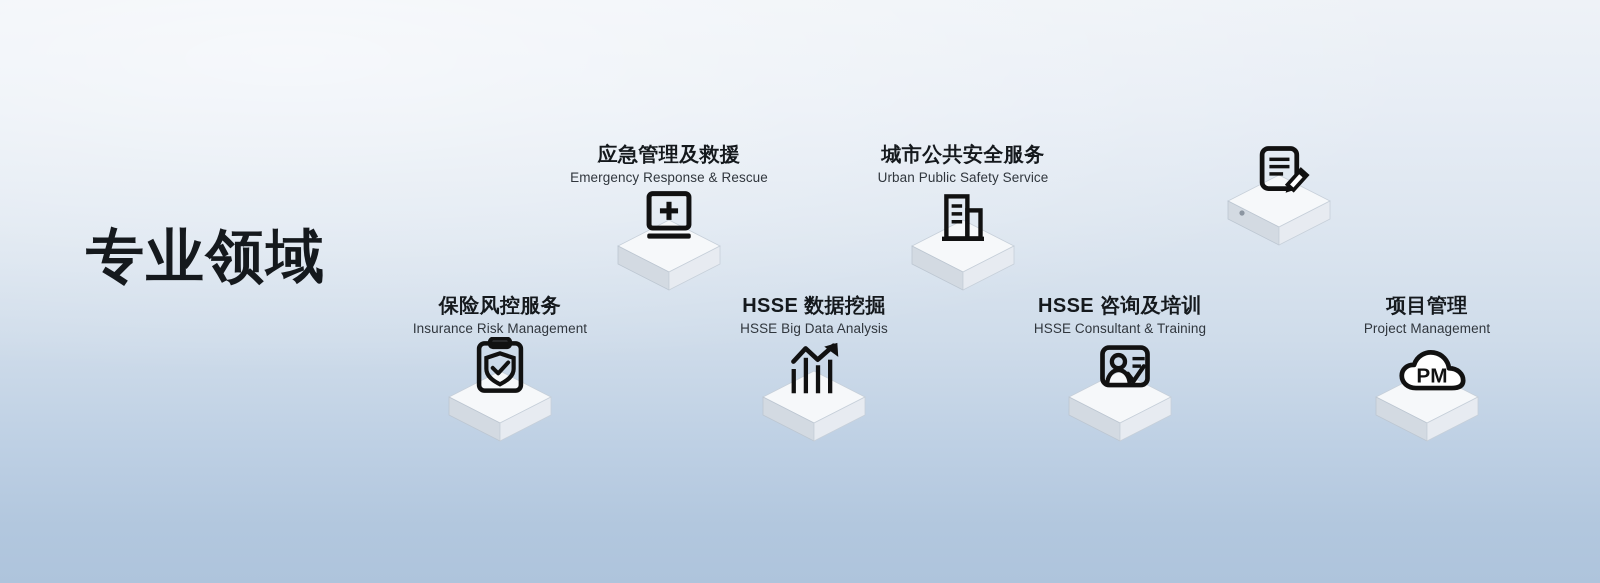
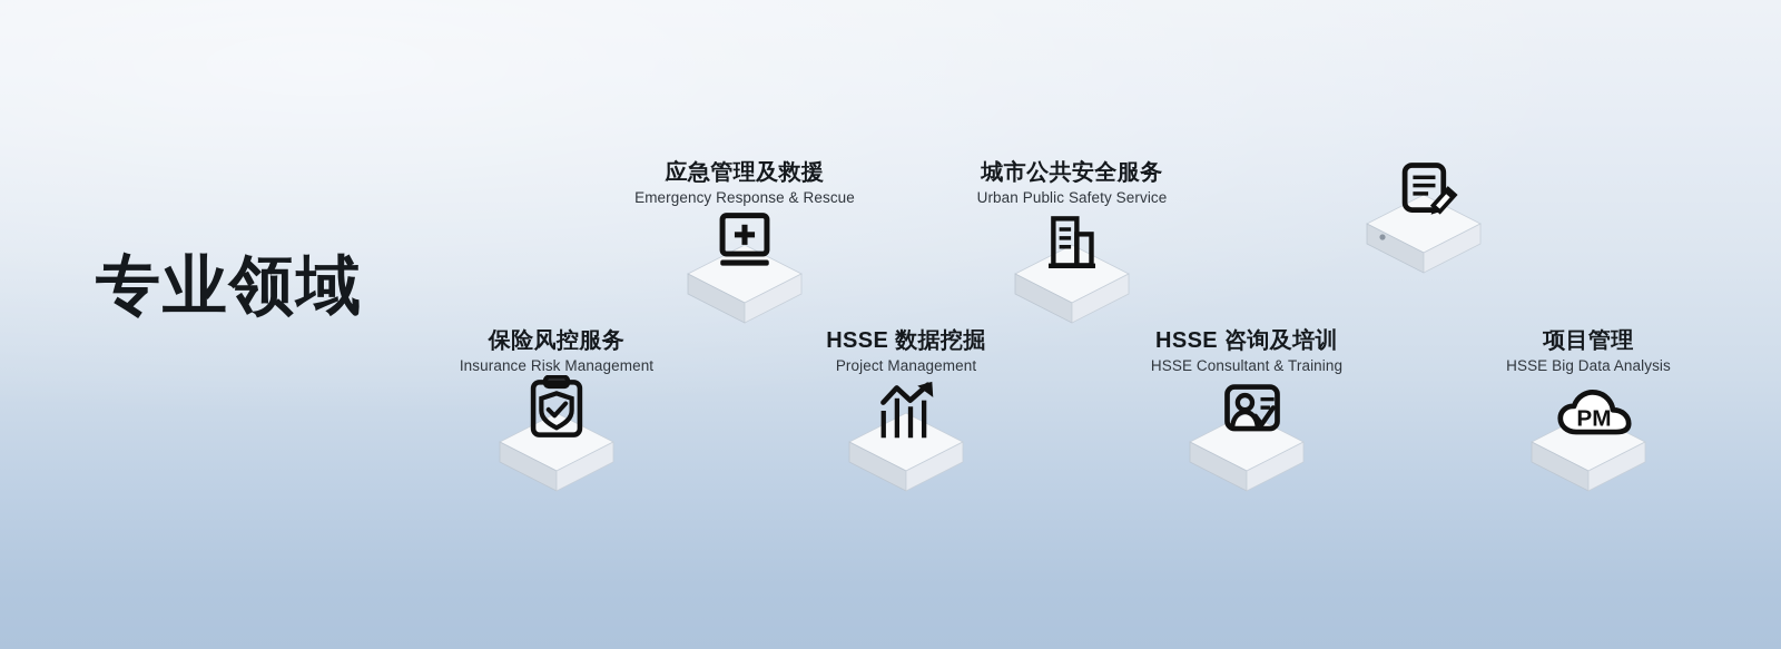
  专业领域
  应急管理及救援
  Emergency Response & Rescue
  城市公共安全服务
  Urban Public Safety Service
  保险风控服务
  Insurance Risk Management
  HSSE 数据挖掘
- HSSE Big Data Analysis
+ Project Management
  HSSE 咨询及培训
  HSSE Consultant & Training
  项目管理
- Project Management
+ HSSE Big Data Analysis
  PM
